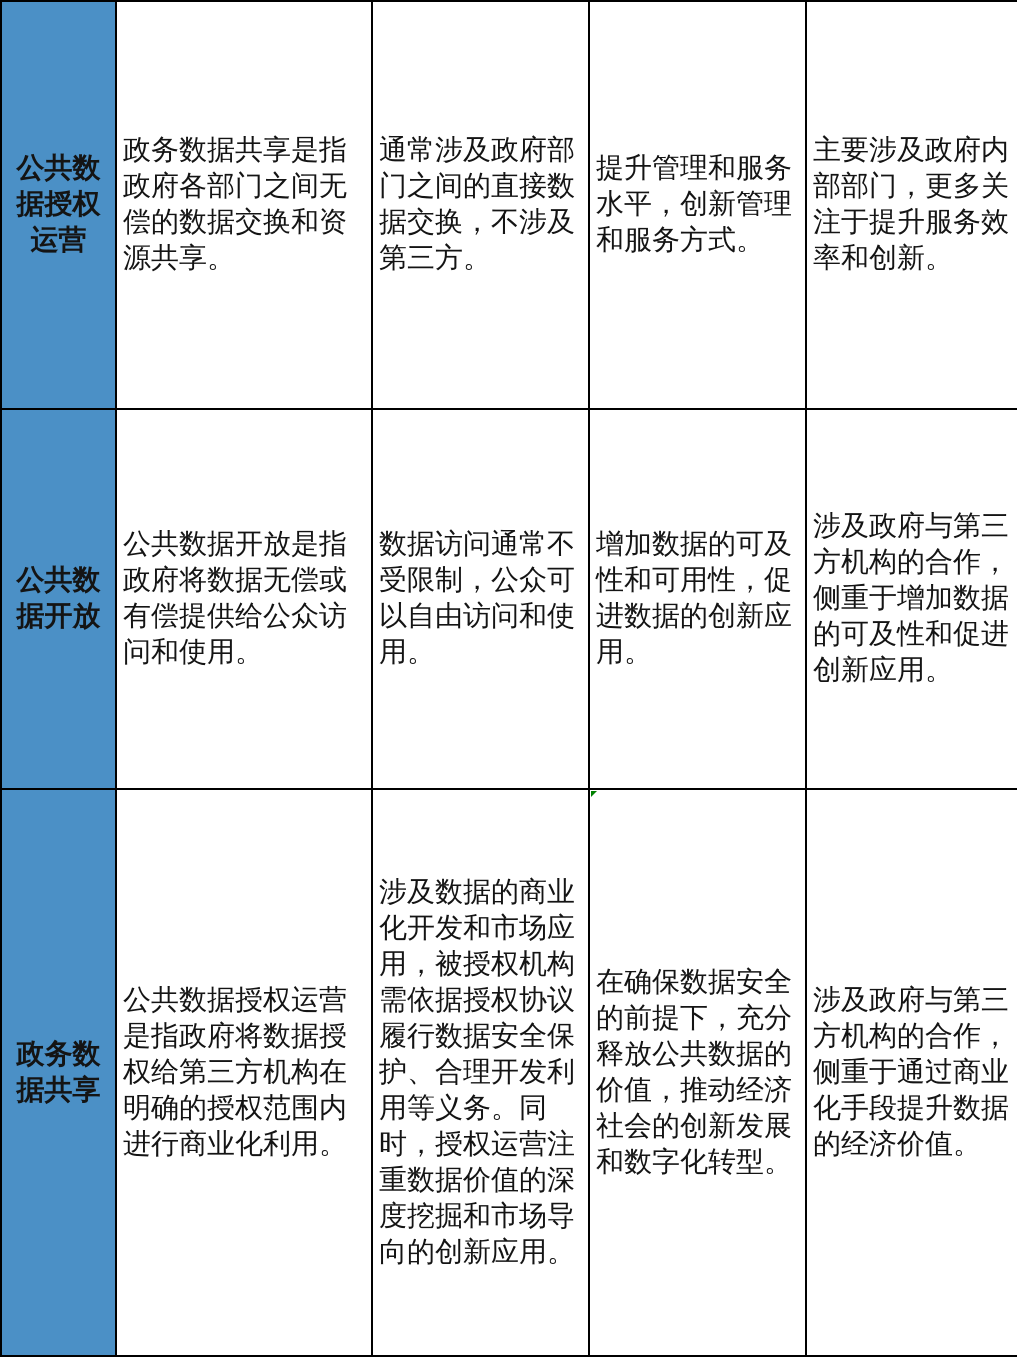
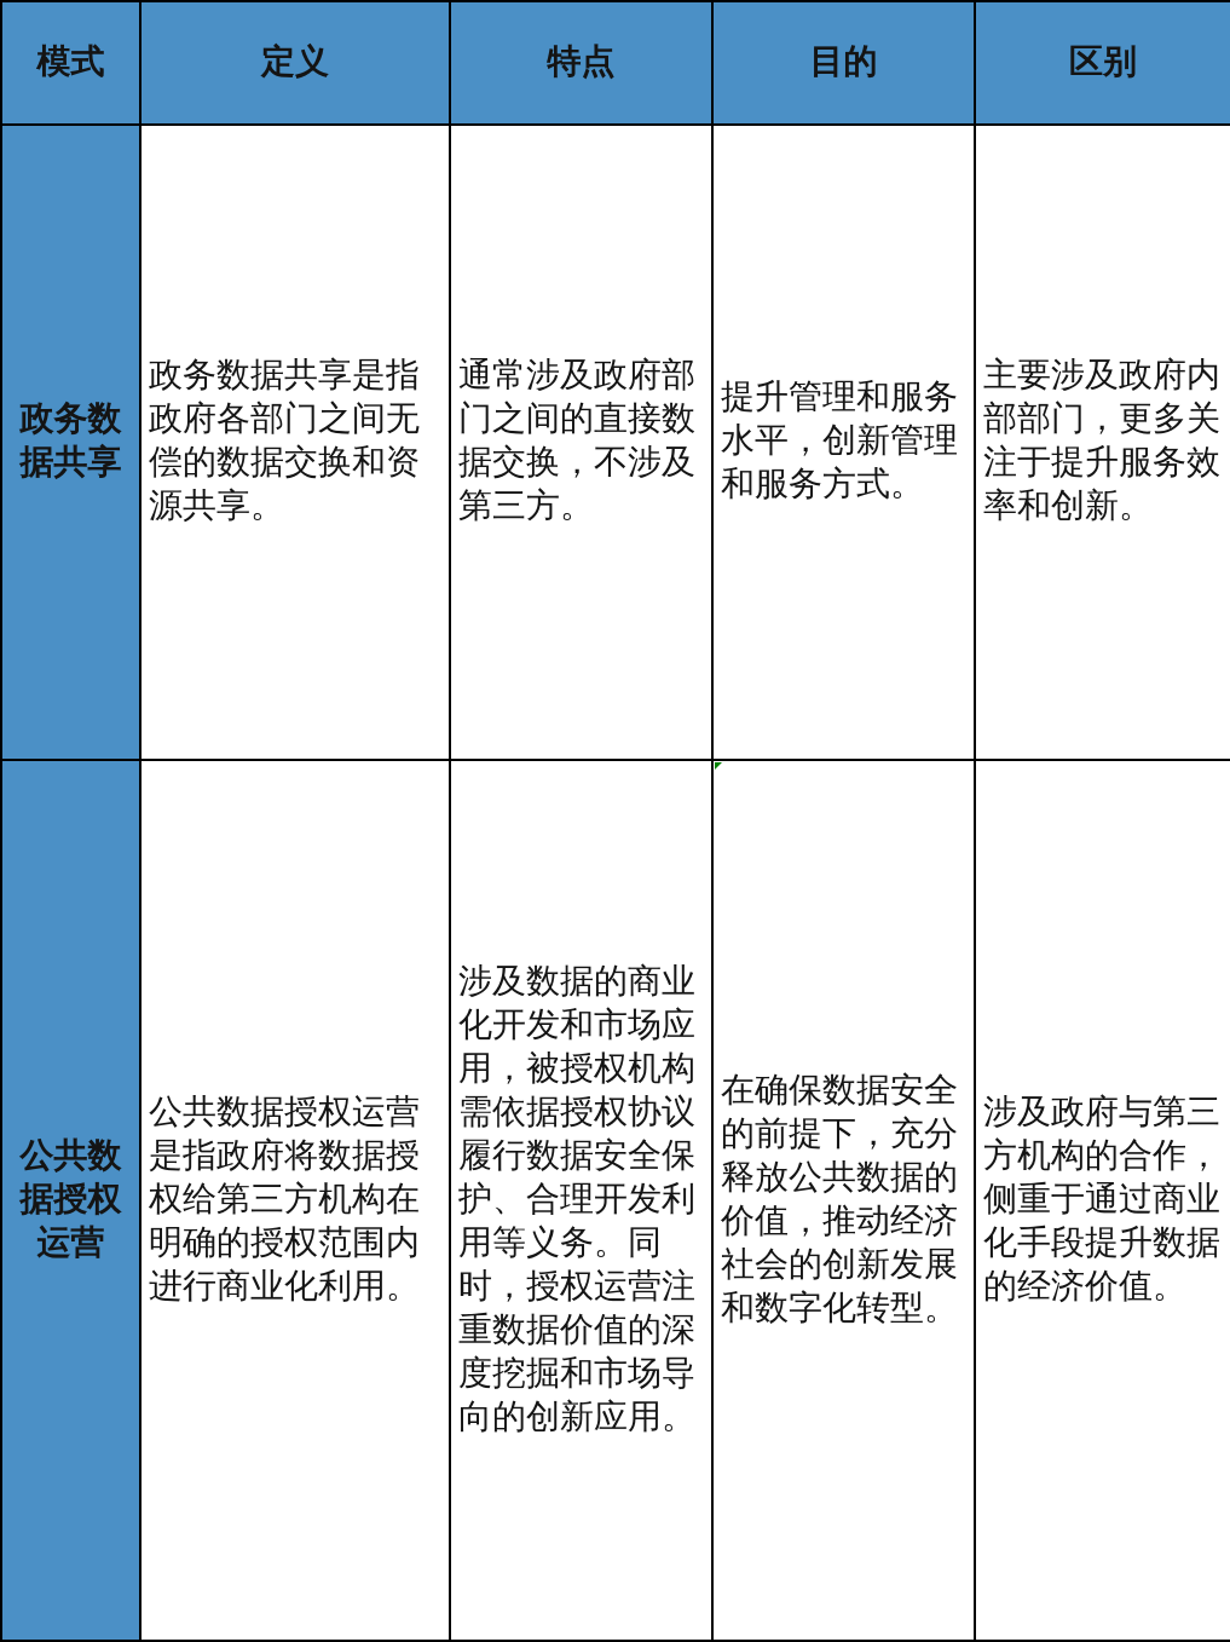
+ 模式	定义	特点	目的	区别
- 公共数据授权运营	政务数据共享是指政府各部门之间无偿的数据交换和资源共享。	通常涉及政府部门之间的直接数据交换，不涉及第三方。	提升管理和服务水平，创新管理和服务方式。	主要涉及政府内部部门，更多关注于提升服务效率和创新。
+ 政务数据共享	政务数据共享是指政府各部门之间无偿的数据交换和资源共享。	通常涉及政府部门之间的直接数据交换，不涉及第三方。	提升管理和服务水平，创新管理和服务方式。	主要涉及政府内部部门，更多关注于提升服务效率和创新。
- 公共数据开放	公共数据开放是指政府将数据无偿或有偿提供给公众访问和使用。	数据访问通常不受限制，公众可以自由访问和使用。	增加数据的可及性和可用性，促进数据的创新应用。	涉及政府与第三方机构的合作，侧重于增加数据的可及性和促进创新应用。
- 政务数据共享	公共数据授权运营是指政府将数据授权给第三方机构在明确的授权范围内进行商业化利用。	涉及数据的商业化开发和市场应用，被授权机构需依据授权协议履行数据安全保护、合理开发利用等义务。同时，授权运营注重数据价值的深度挖掘和市场导向的创新应用。	在确保数据安全的前提下，充分释放公共数据的价值，推动经济社会的创新发展和数字化转型。	涉及政府与第三方机构的合作，侧重于通过商业化手段提升数据的经济价值。
+ 公共数据授权运营	公共数据授权运营是指政府将数据授权给第三方机构在明确的授权范围内进行商业化利用。	涉及数据的商业化开发和市场应用，被授权机构需依据授权协议履行数据安全保护、合理开发利用等义务。同时，授权运营注重数据价值的深度挖掘和市场导向的创新应用。	在确保数据安全的前提下，充分释放公共数据的价值，推动经济社会的创新发展和数字化转型。	涉及政府与第三方机构的合作，侧重于通过商业化手段提升数据的经济价值。
